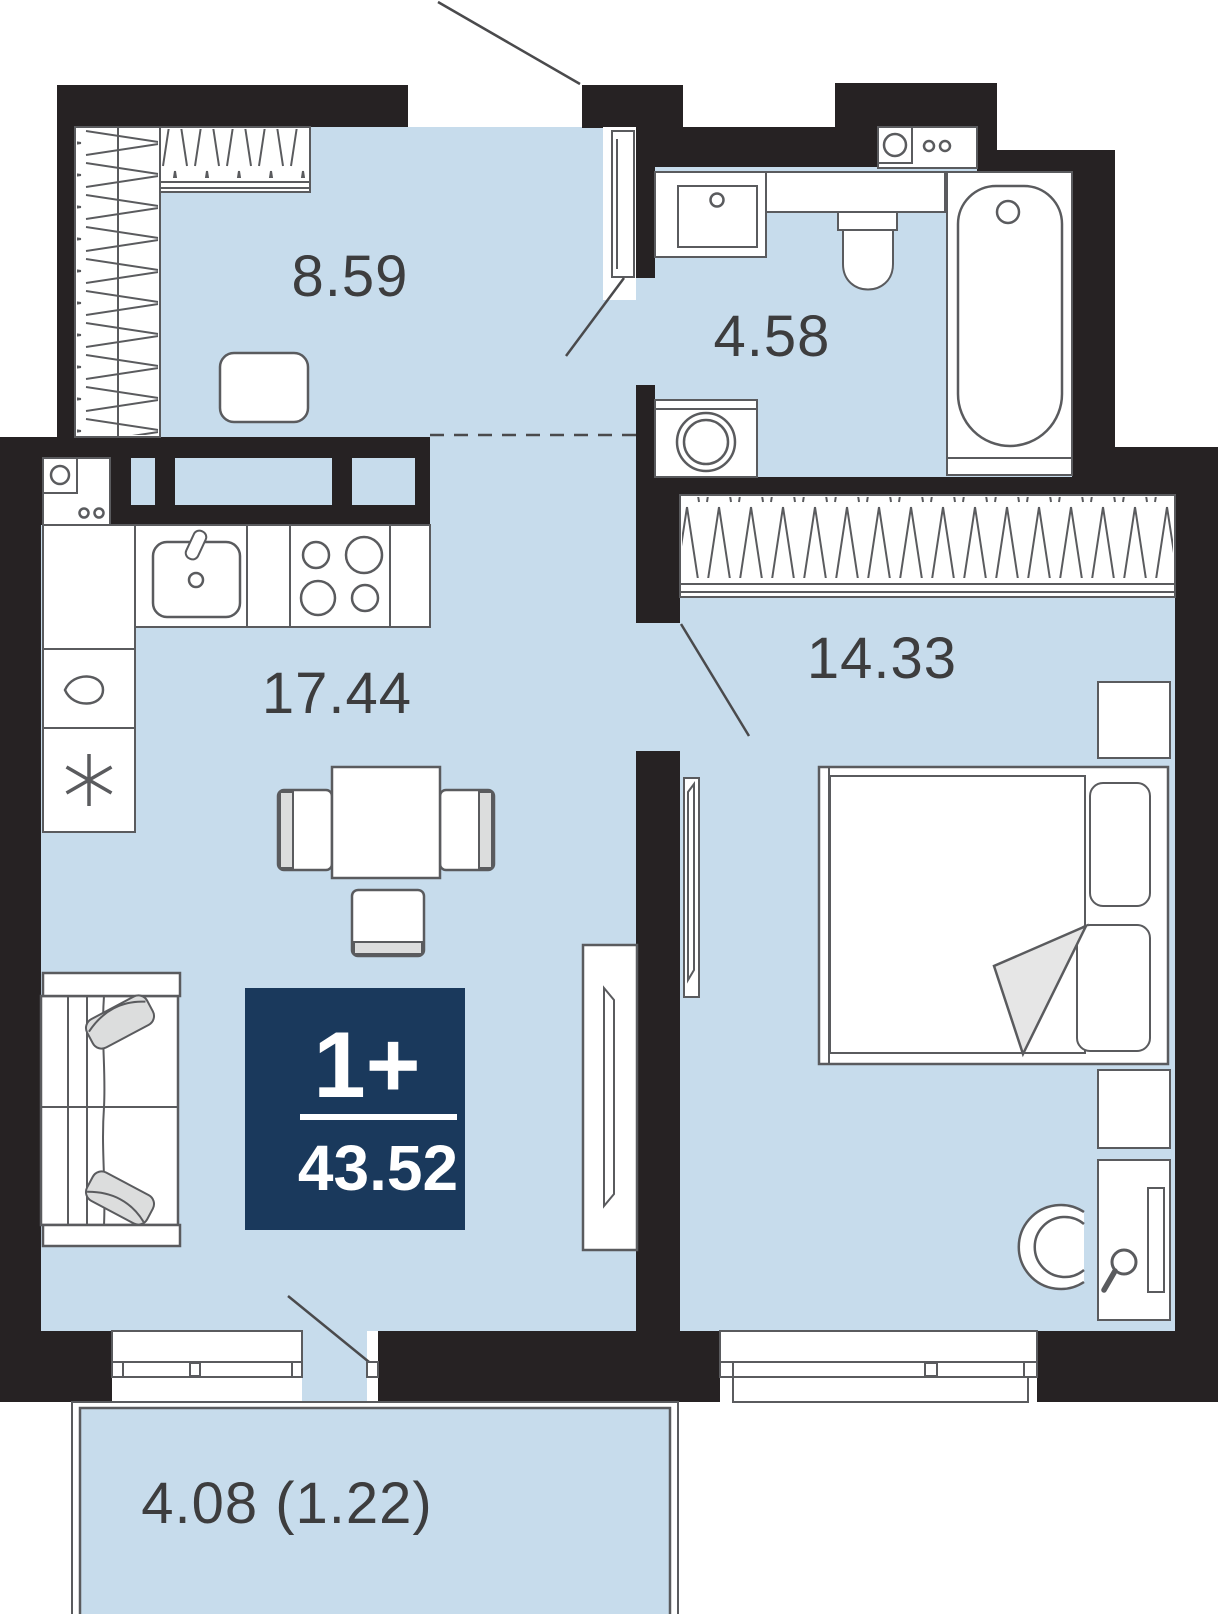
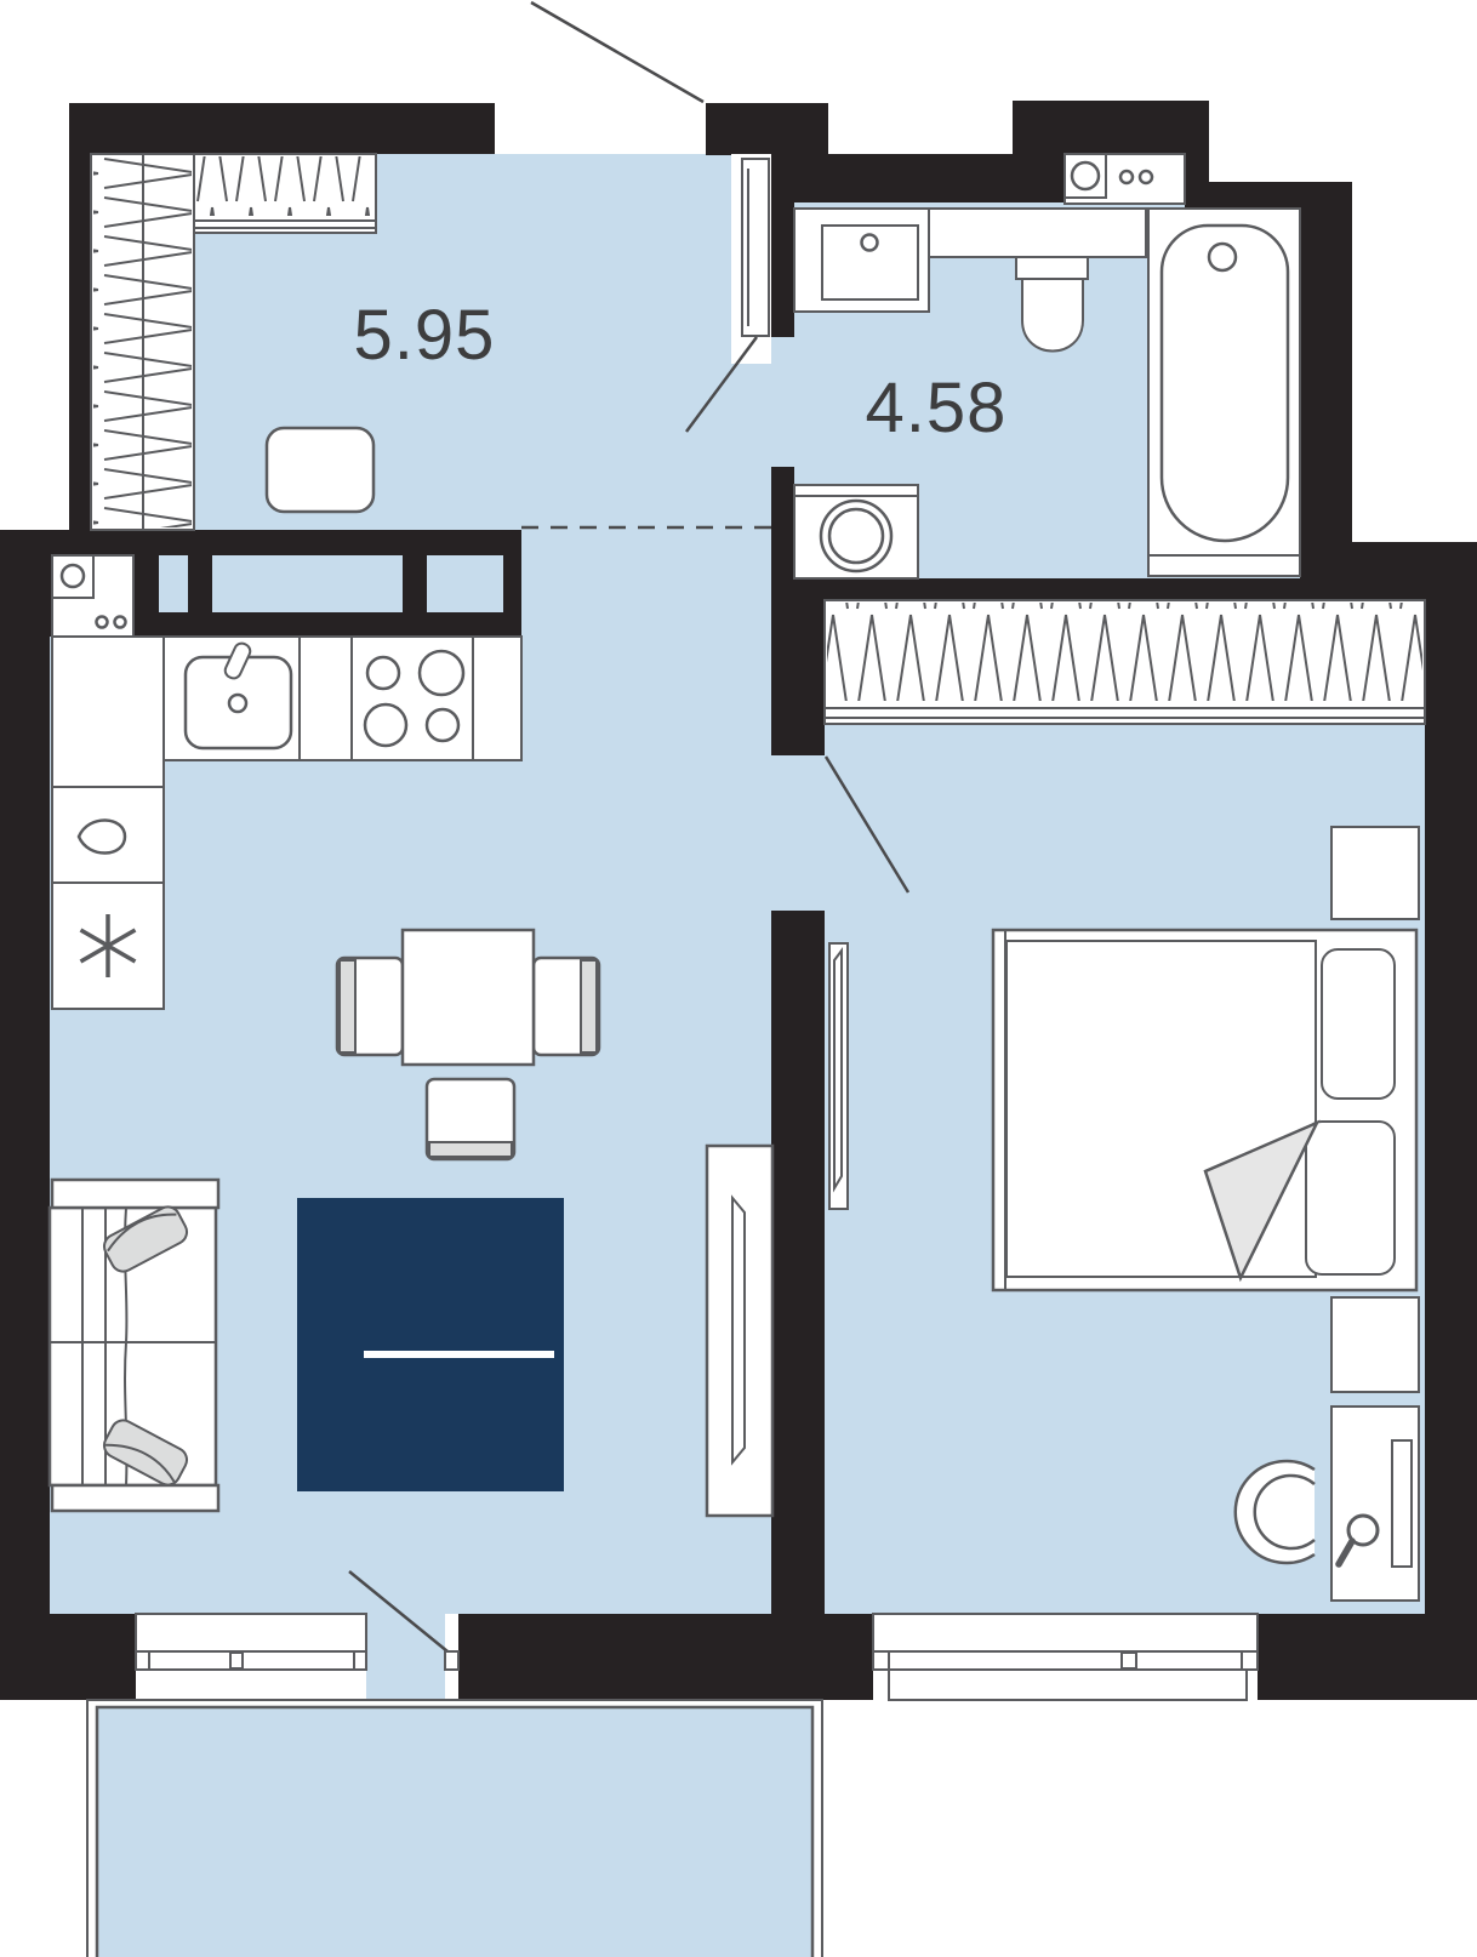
- 8.59
+ 5.95
  4.58
- 17.44
- 14.33
- 4.08 (1.22)
- 1+
- 43.52
